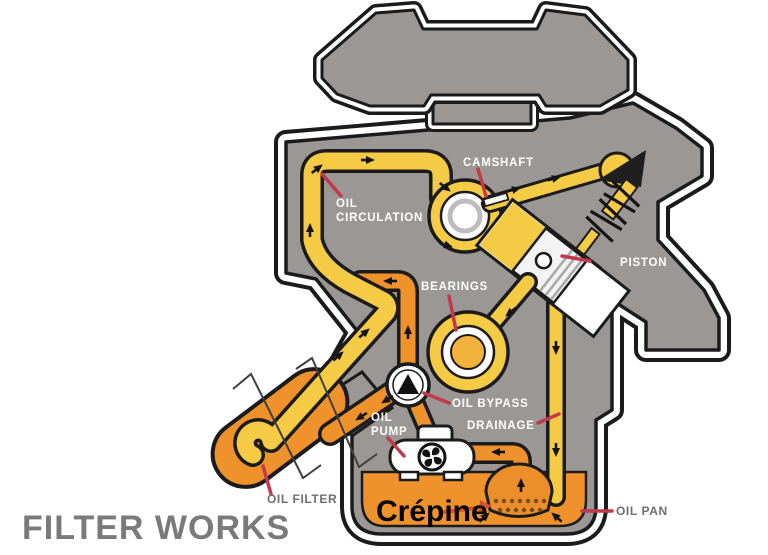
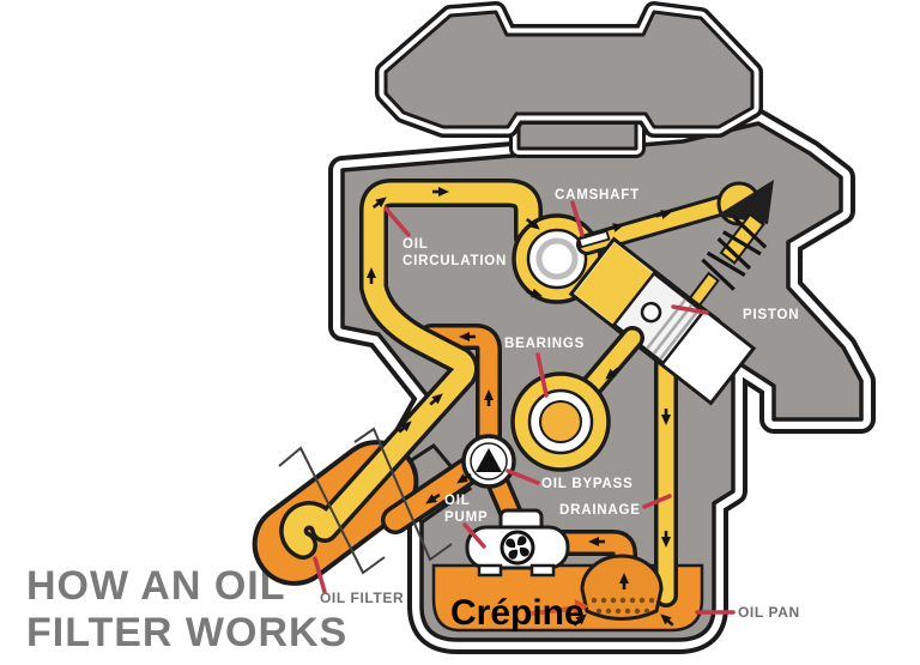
+ HOW AN OIL
  FILTER WORKS
  OIL
  CIRCULATION
  CAMSHAFT
  PISTON
  BEARINGS
  OIL BYPASS
  DRAINAGE
  OIL
  PUMP
  OIL PAN
  OIL FILTER
  Crépine
